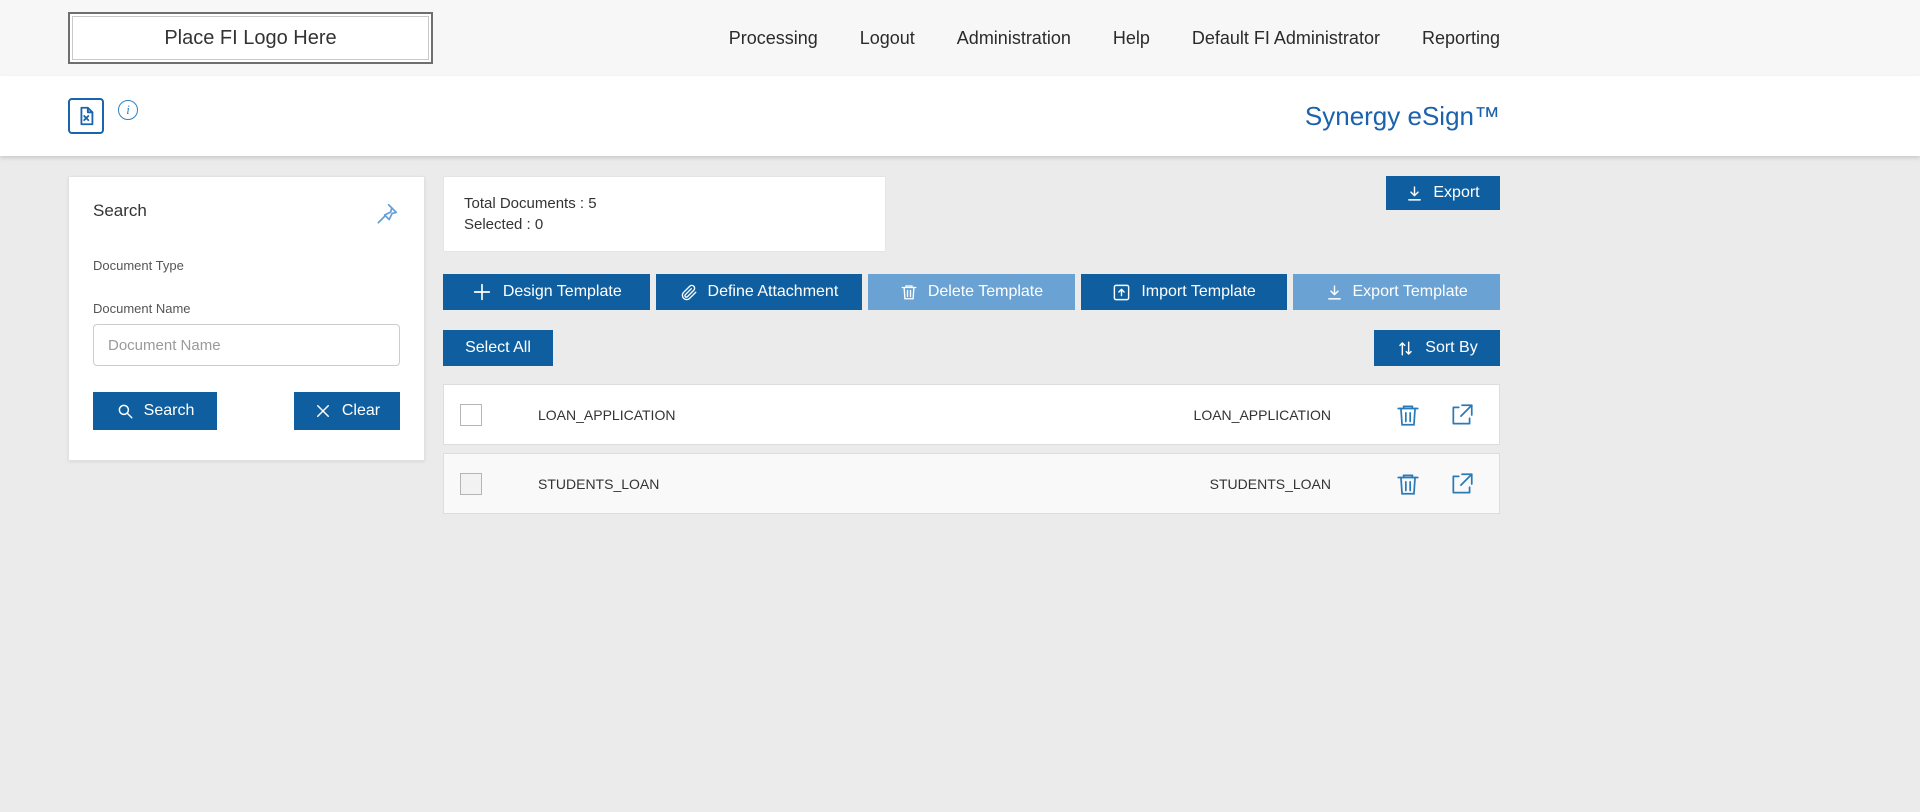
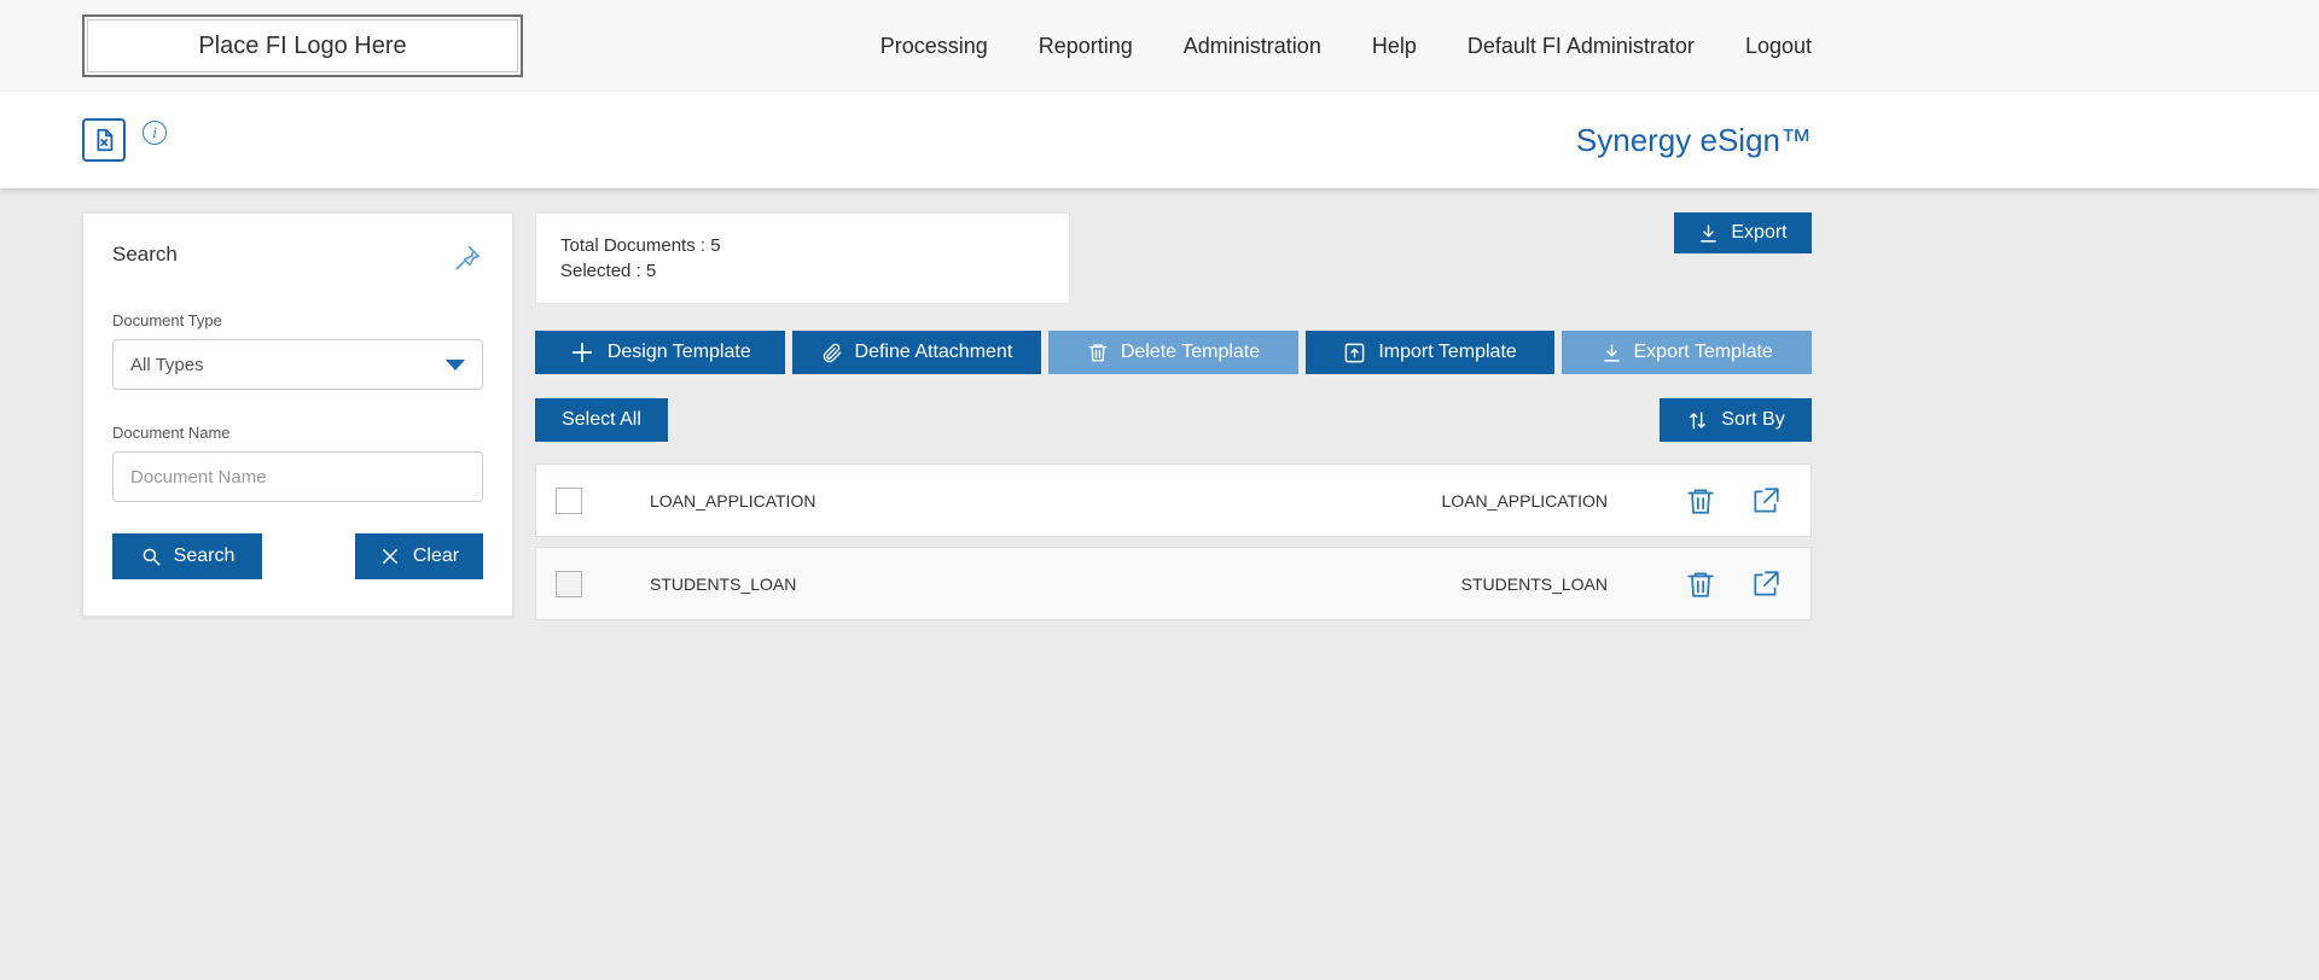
  Place FI Logo Here
  Processing
- Logout
+ Reporting
  Administration
  Help
  Default FI Administrator
- Reporting
+ Logout
  i
  Synergy eSign™
  Search
  Document Type
+ All Types
  Document Name
  Document Name
  Search
  Clear
  Total Documents : 5
- Selected : 0
+ Selected : 5
  Export
  Design Template
  Define Attachment
  Delete Template
  Import Template
  Export Template
  Select All
  Sort By
  LOAN_APPLICATION
  LOAN_APPLICATION
  STUDENTS_LOAN
  STUDENTS_LOAN
